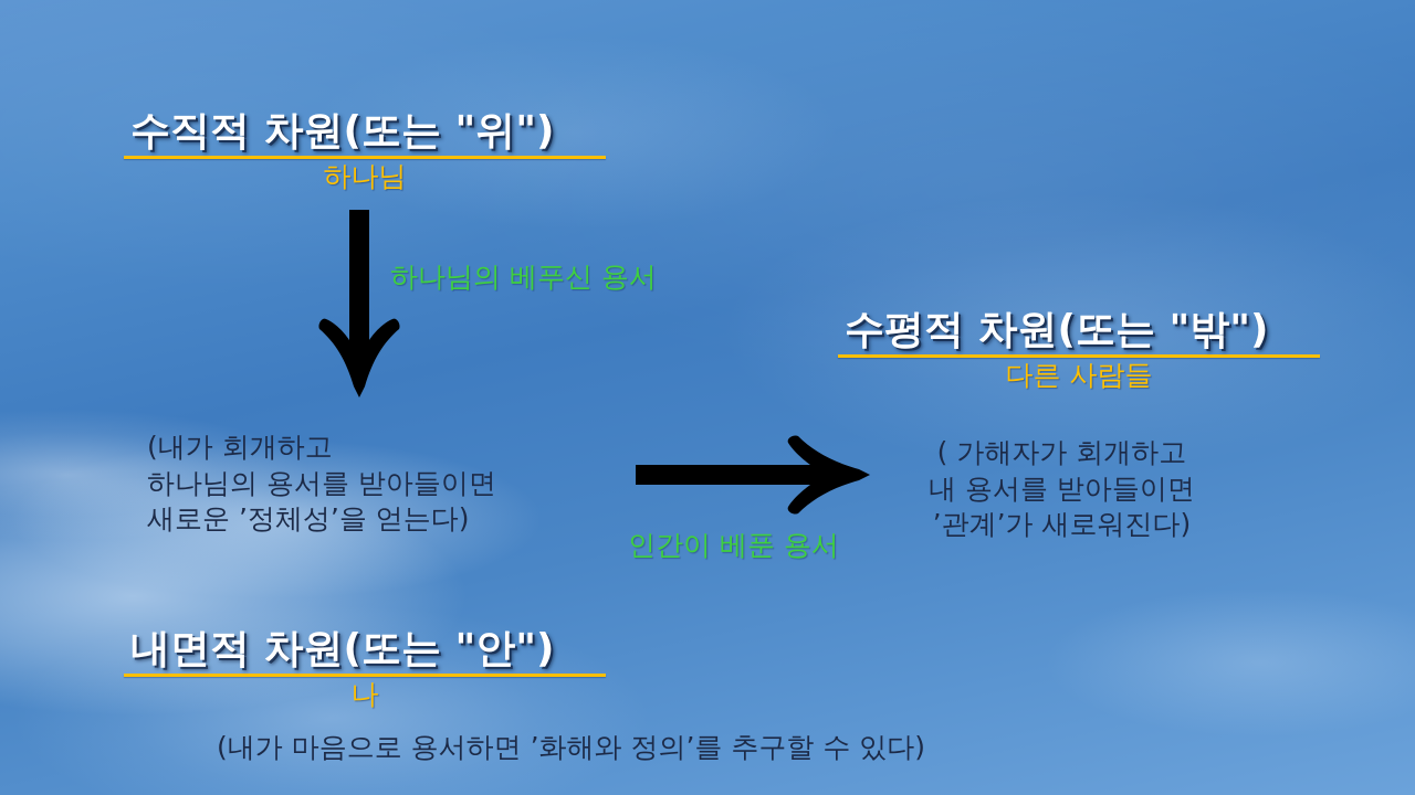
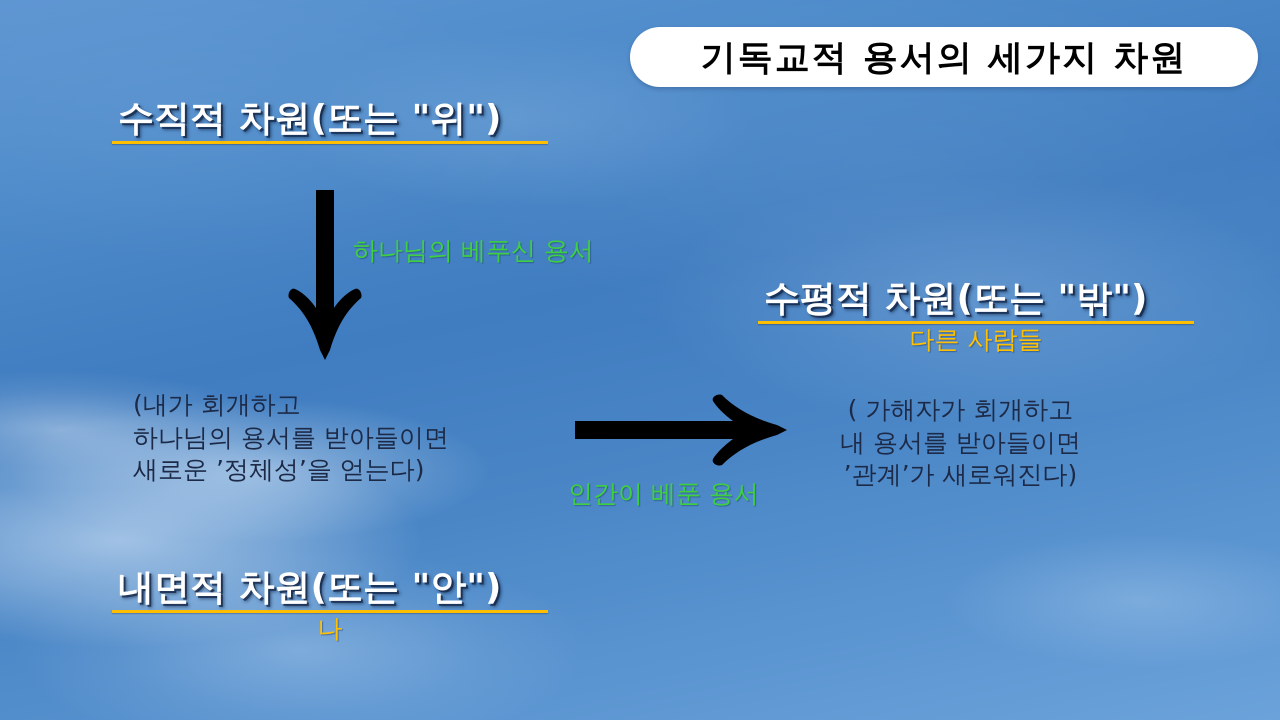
+ 기독교적 용서의 세가지 차원
  수직적 차원(또는 "위")
- 하나님
  하나님의 베푸신 용서
  (내가 회개하고
  하나님의 용서를 받아들이면
  새로운 ’정체성’을 얻는다)
  수평적 차원(또는 "밖")
  다른 사람들
  인간이 베푼 용서
  ( 가해자가 회개하고
  내 용서를 받아들이면
  ’관계’가 새로워진다)
  내면적 차원(또는 "안")
  나
- (내가 마음으로 용서하면 ’화해와 정의’를 추구할 수 있다)
